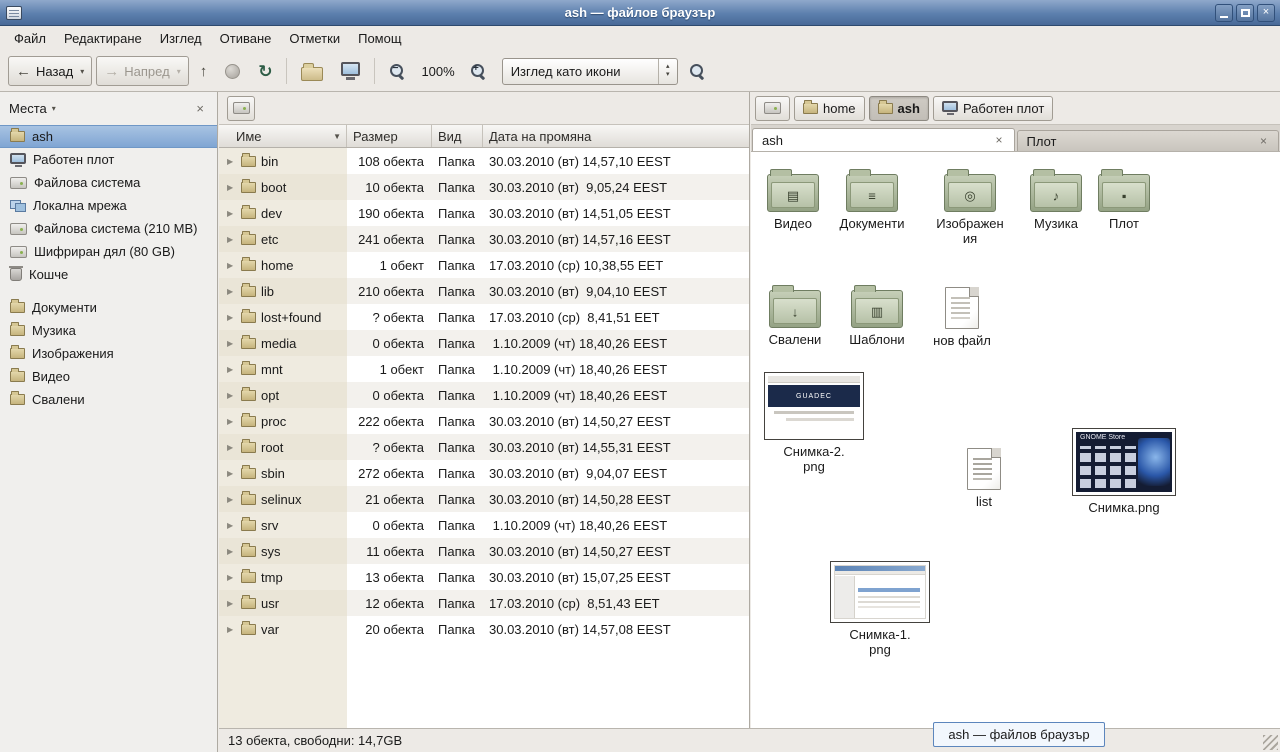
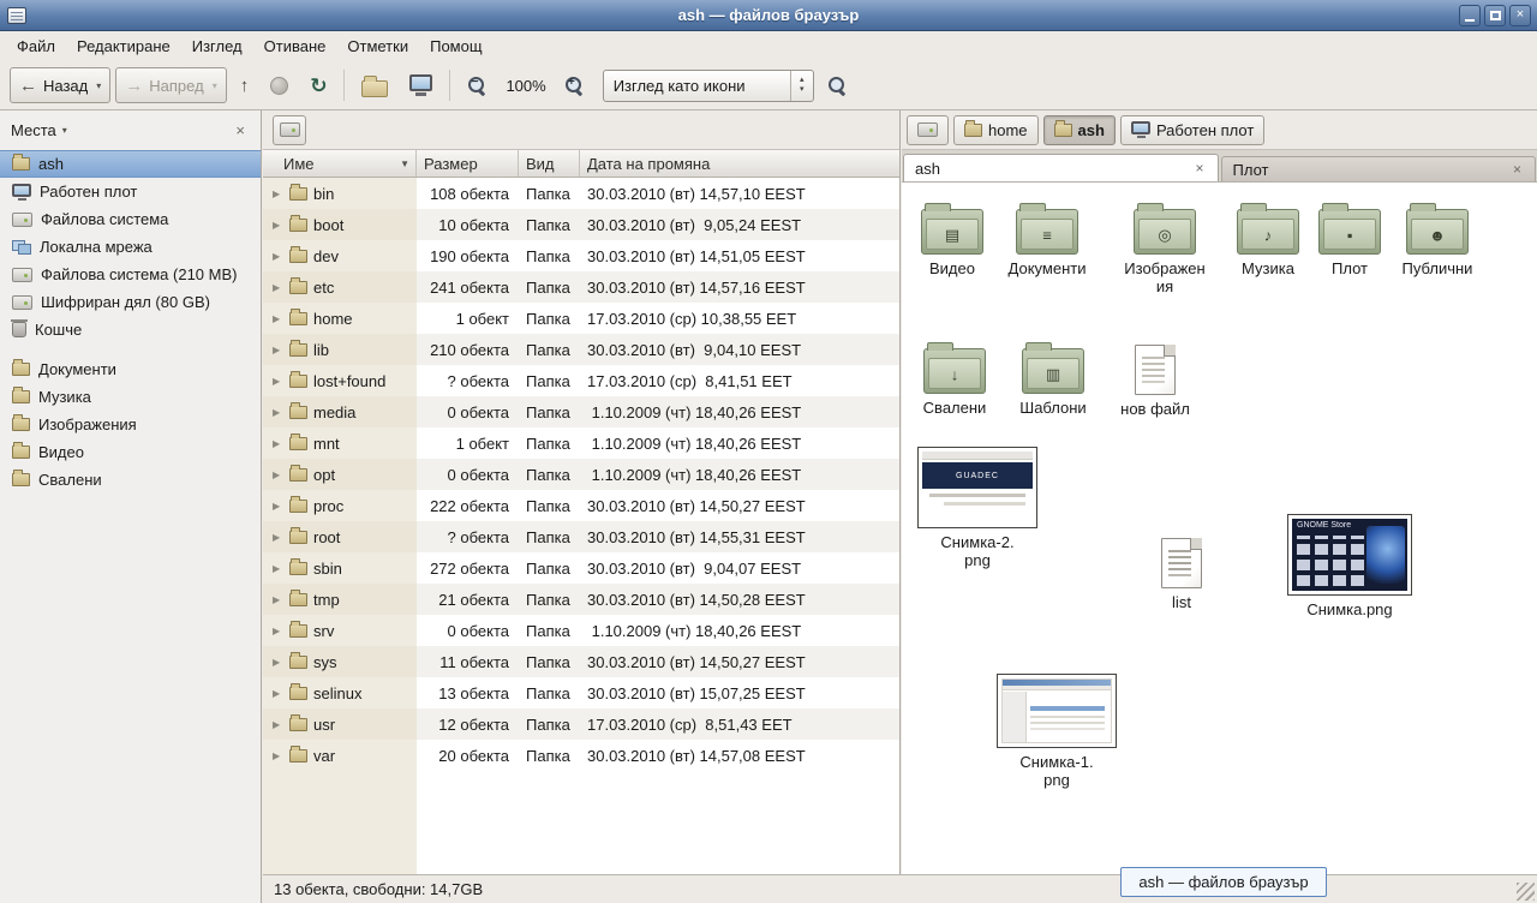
  ash — файлов браузър
  ×
  Файл
  Редактиране
  Изглед
  Отиване
  Отметки
  Помощ
  ←
  Назад
  ▾
  →
  Напред
  ▾
  ↑
  ↻
  −
  100%
  +
  Изглед като икони
  Места
  ▾
  ×
  ash
  Работен плот
  Файлова система
  Локална мрежа
  Файлова система (210 MB)
  Шифриран дял (80 GB)
  Кошче
  Документи
  Музика
  Изображения
  Видео
  Свалени
  Име
  ▼
  Размер
  Вид
  Дата на промяна
  ▶
  bin
  108 обекта
  Папка
  30.03.2010 (вт) 14,57,10 EEST
  ▶
  boot
  10 обекта
  Папка
  30.03.2010 (вт) 9,05,24 EEST
  ▶
  dev
  190 обекта
  Папка
  30.03.2010 (вт) 14,51,05 EEST
  ▶
  etc
  241 обекта
  Папка
  30.03.2010 (вт) 14,57,16 EEST
  ▶
  home
  1 обект
  Папка
  17.03.2010 (ср) 10,38,55 EET
  ▶
  lib
  210 обекта
  Папка
  30.03.2010 (вт) 9,04,10 EEST
  ▶
  lost+found
  ? обекта
  Папка
  17.03.2010 (ср) 8,41,51 EET
  ▶
  media
  0 обекта
  Папка
  1.10.2009 (чт) 18,40,26 EEST
  ▶
  mnt
  1 обект
  Папка
  1.10.2009 (чт) 18,40,26 EEST
  ▶
  opt
  0 обекта
  Папка
  1.10.2009 (чт) 18,40,26 EEST
  ▶
  proc
  222 обекта
  Папка
  30.03.2010 (вт) 14,50,27 EEST
  ▶
  root
  ? обекта
  Папка
  30.03.2010 (вт) 14,55,31 EEST
  ▶
  sbin
  272 обекта
  Папка
  30.03.2010 (вт) 9,04,07 EEST
  ▶
- selinux
+ tmp
  21 обекта
  Папка
  30.03.2010 (вт) 14,50,28 EEST
  ▶
  srv
  0 обекта
  Папка
  1.10.2009 (чт) 18,40,26 EEST
  ▶
  sys
  11 обекта
  Папка
  30.03.2010 (вт) 14,50,27 EEST
  ▶
- tmp
+ selinux
  13 обекта
  Папка
  30.03.2010 (вт) 15,07,25 EEST
  ▶
  usr
  12 обекта
  Папка
  17.03.2010 (ср) 8,51,43 EET
  ▶
  var
  20 обекта
  Папка
  30.03.2010 (вт) 14,57,08 EEST
  home
  ash
  Работен плот
  ash
  ×
  Плот
  ×
  ▤
  Видео
  ≡
  Документи
  ◎
  Изображен
  ия
  ♪
  Музика
  ▪
  Плот
+ ☻
+ Публични
  ↓
  Свалени
  ▥
  Шаблони
  нов файл
  Снимка-2.
  png
  list
  Снимка.png
  Снимка-1.
  png
  13 обекта, свободни: 14,7GB
  ash — файлов браузър
